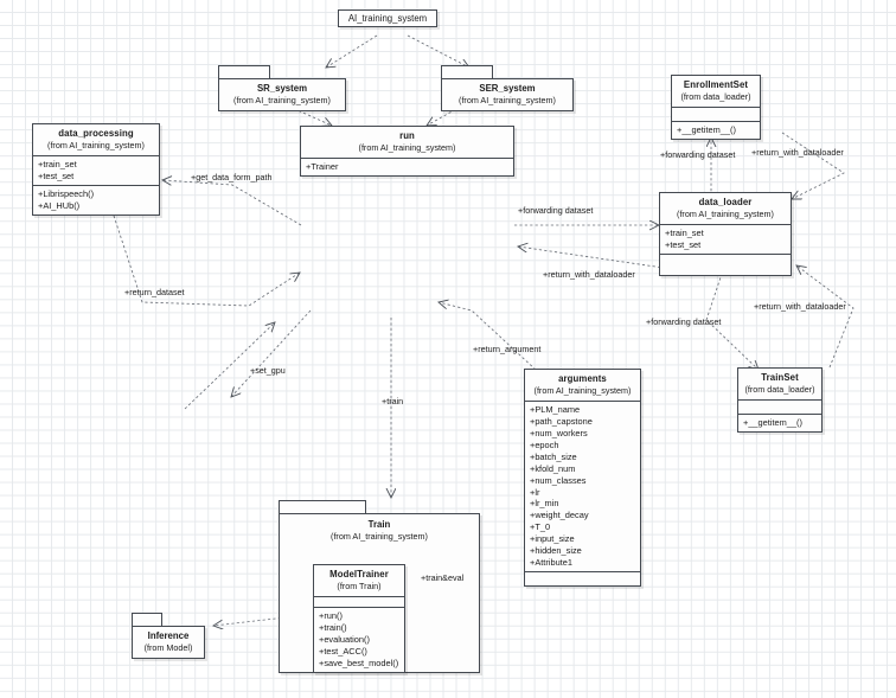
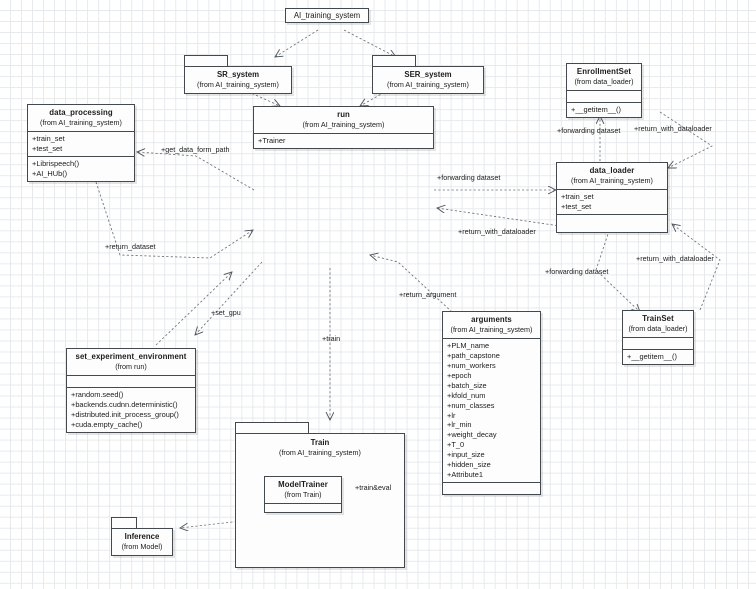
  AI_training_system
  SR_system
  (from AI_training_system)
  SER_system
  (from AI_training_system)
  data_processing
  (from AI_training_system)
  +train_set
  +test_set
  +Librispeech()
  +AI_HUb()
  run
  (from AI_training_system)
  +Trainer
  EnrollmentSet
  (from data_loader)
  +__getitem__()
  data_loader
  (from AI_training_system)
  +train_set
  +test_set
  TrainSet
  (from data_loader)
  +__getitem__()
  arguments
  (from AI_training_system)
  +PLM_name
  +path_capstone
  +num_workers
  +epoch
  +batch_size
  +kfold_num
  +num_classes
  +lr
  +lr_min
  +weight_decay
  +T_0
  +input_size
  +hidden_size
  +Attribute1
+ set_experiment_environment
+ (from run)
+ +random.seed()
+ +backends.cudnn.deterministic()
+ +distributed.init_process_group()
+ +cuda.empty_cache()
  Train
  (from AI_training_system)
  ModelTrainer
  (from Train)
- +run()
- +train()
- +evaluation()
- +test_ACC()
- +save_best_model()
  Inference
  (from Model)
  +get_data_form_path
  +return_dataset
  +forwarding dataset
  +return_with_dataloader
  +forwarding dataset
  +return_with_dataloader
  +forwarding dataset
  +return_with_dataloader
  +set_gpu
  +train
  +return_argument
  +train&eval
